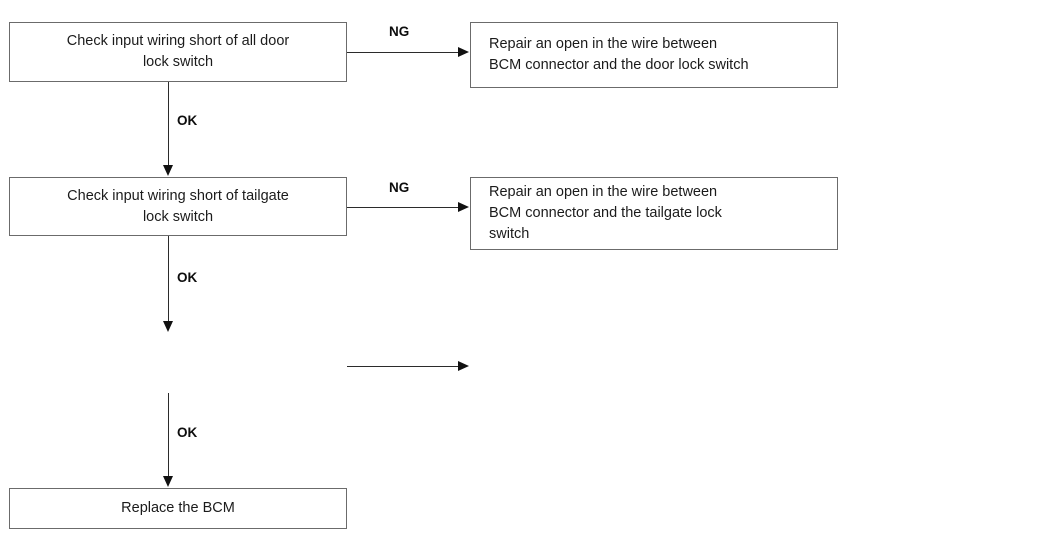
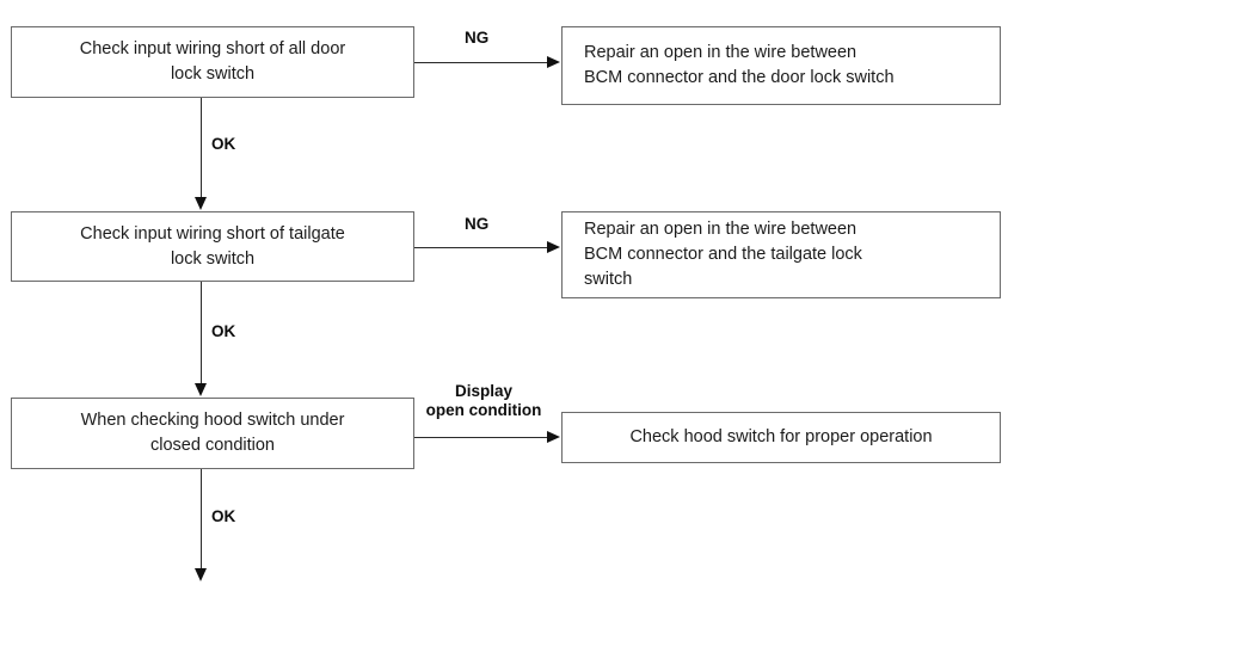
  Check input wiring short of all door
  lock switch
  Repair an open in the wire between
  BCM connector and the door lock switch
  NG
  OK
  Check input wiring short of tailgate
  lock switch
  Repair an open in the wire between
  BCM connector and the tailgate lock
  switch
  NG
  OK
+ When checking hood switch under
+ closed condition
+ Check hood switch for proper operation
+ Display
+ open condition
  OK
- Replace the BCM
